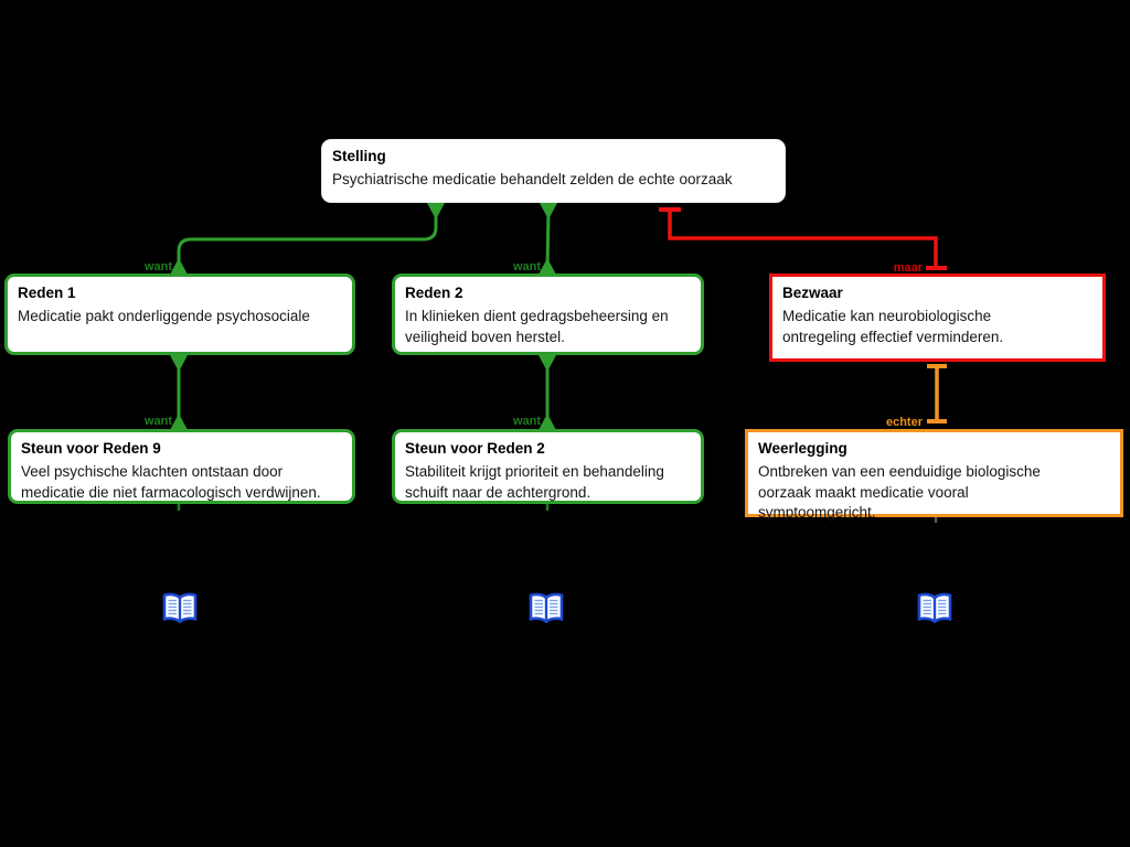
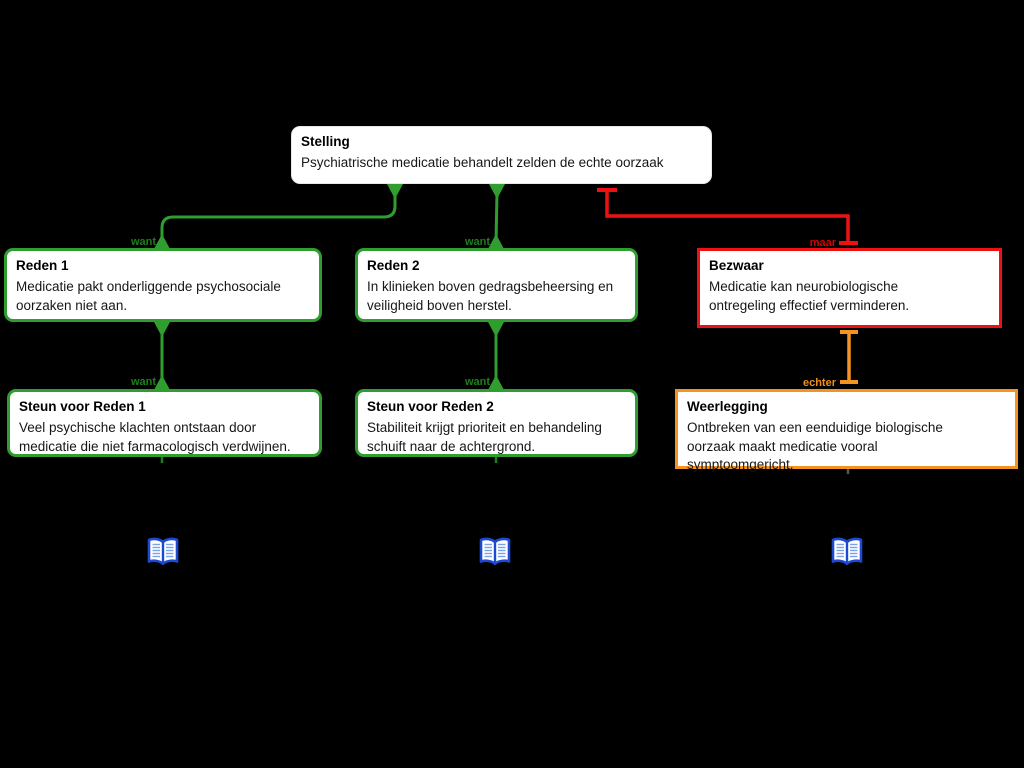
  want
  want
  maar
  want
  want
  echter
  Stelling
  Psychiatrische medicatie behandelt zelden de echte oorzaak
  Reden 1
  Medicatie pakt onderliggende psychosociale
+ oorzaken niet aan.
  Reden 2
- In klinieken dient gedragsbeheersing en
+ In klinieken boven gedragsbeheersing en
  veiligheid boven herstel.
  Bezwaar
  Medicatie kan neurobiologische
  ontregeling effectief verminderen.
- Steun voor Reden 9
+ Steun voor Reden 1
  Veel psychische klachten ontstaan door
  medicatie die niet farmacologisch verdwijnen.
  Steun voor Reden 2
  Stabiliteit krijgt prioriteit en behandeling
  schuift naar de achtergrond.
  Weerlegging
  Ontbreken van een eenduidige biologische
  oorzaak maakt medicatie vooral
  symptoomgericht.
